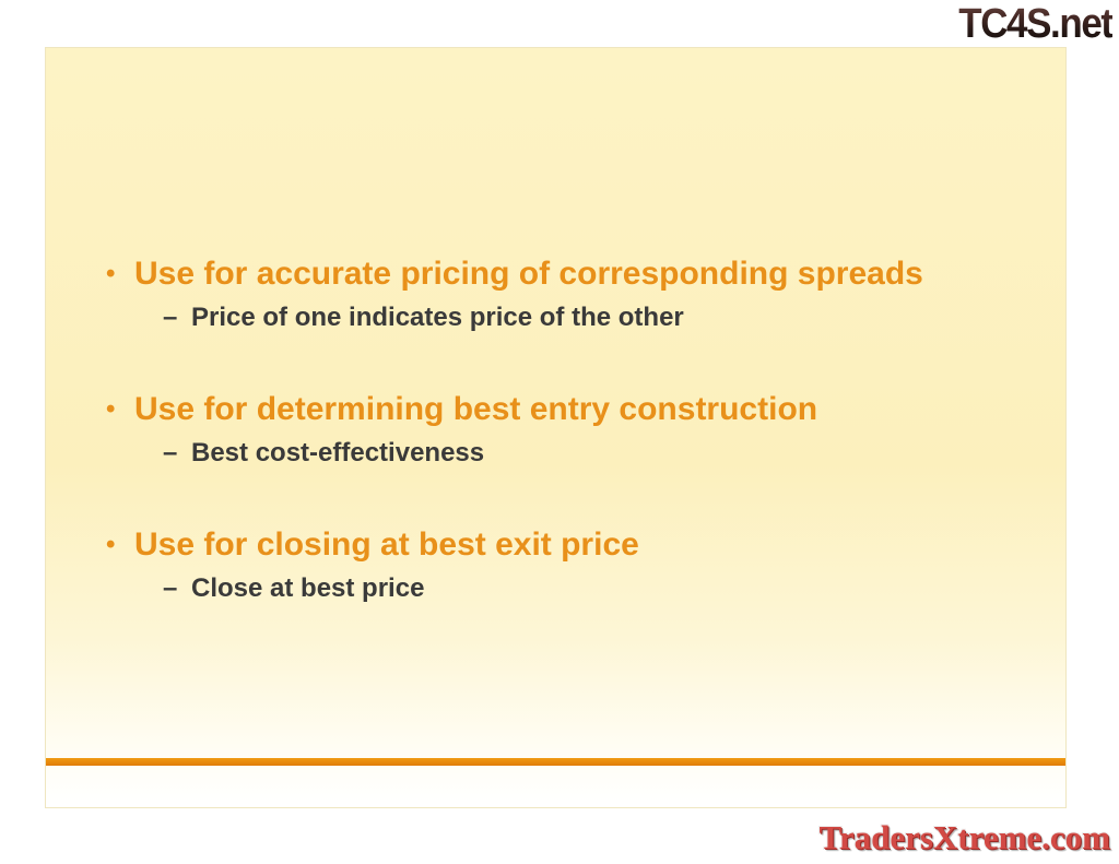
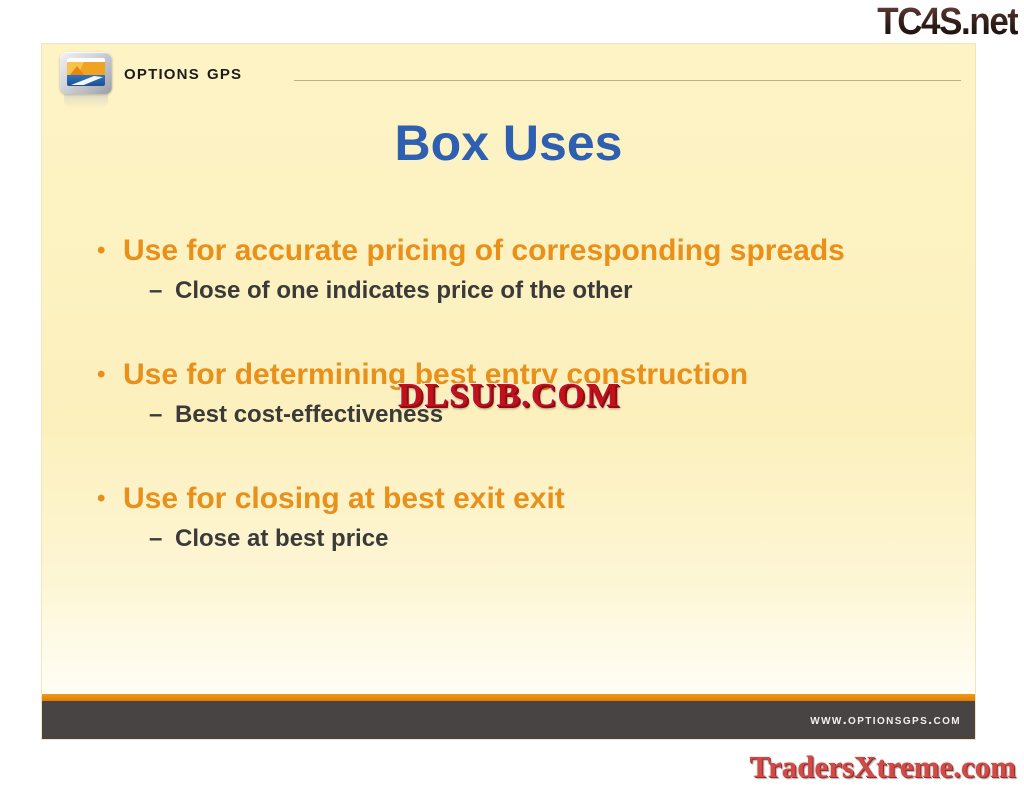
  TC4S.net
+ options gps
+ Box Uses
  •
  Use for accurate pricing of corresponding spreads
  –
- Price of one indicates price of the other
+ Close of one indicates price of the other
  •
  Use for determining best entry construction
  –
  Best cost-effectiveness
  •
- Use for closing at best exit price
+ Use for closing at best exit exit
  –
  Close at best price
+ DLSUB.COM
+ www.optionsgps.com
  TradersXtreme.com
